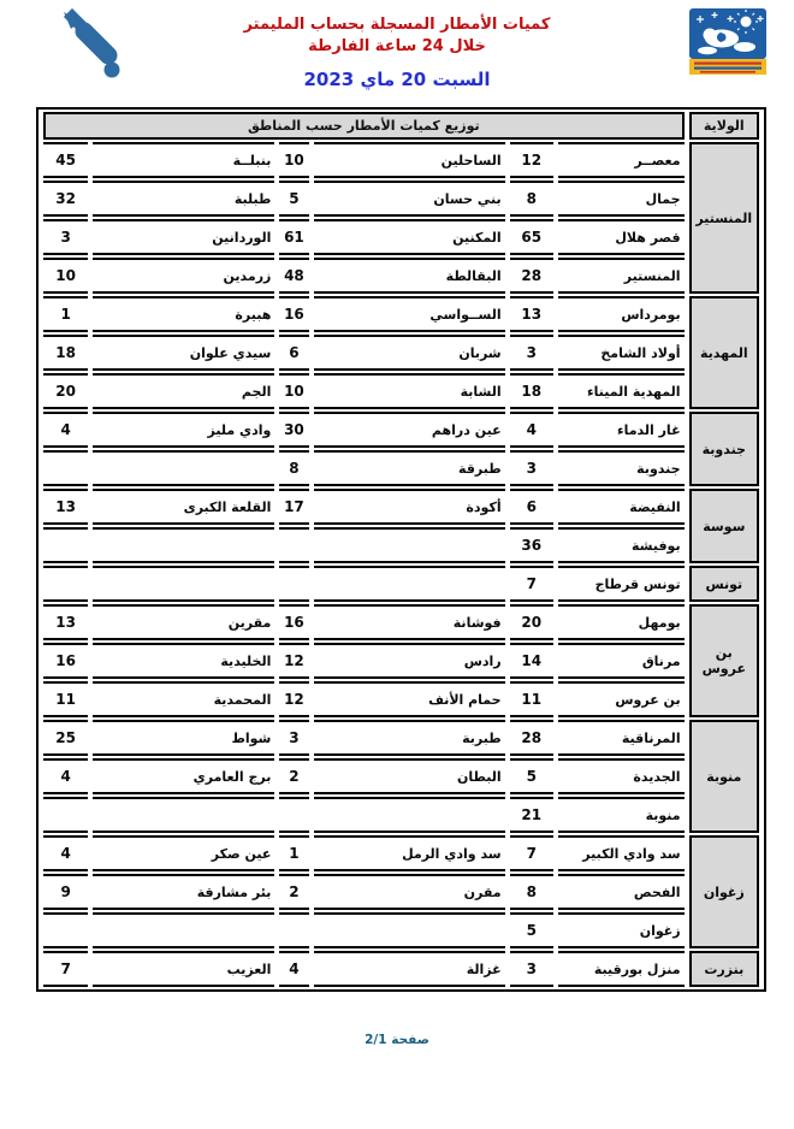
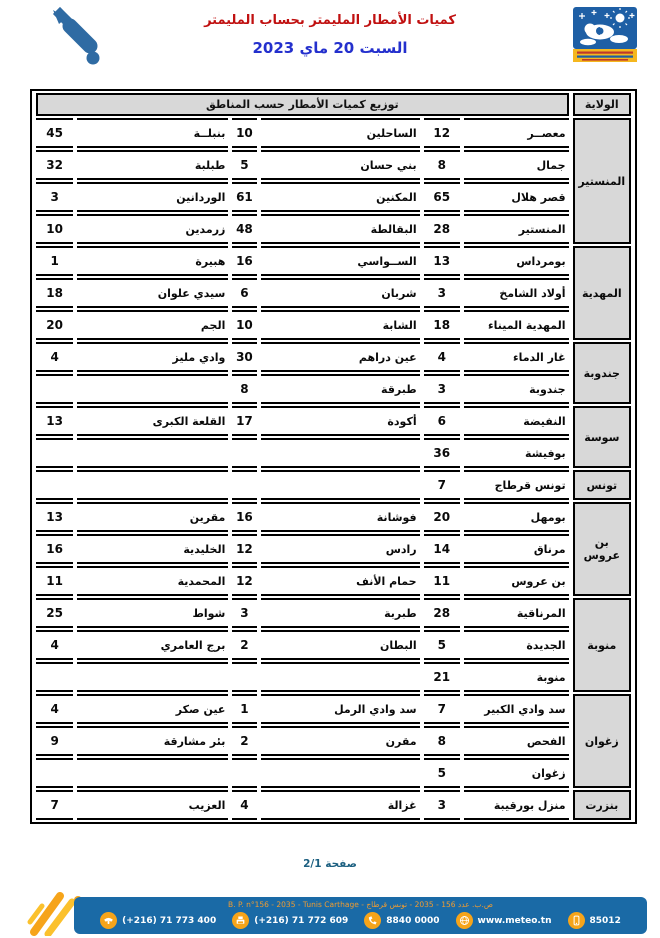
- كميات الأمطار المسجلة بحساب المليمتر
+ كميات الأمطار المليمتر بحساب المليمتر
- خلال 24 ساعة الفارطة
  السبت 20 ماي 2023
  الولاية	توزيع كميات الأمطار حسب المناطق
  المنستير	معصــر	12	الساحلين	10	بنبلــة	45
  جمال	8	بني حسان	5	طبلبة	32
  قصر هلال	65	المكنين	61	الوردانين	3
  المنستير	28	البقالطة	48	زرمدين	10
  المهدية	بومرداس	13	الســواسي	16	هبيرة	1
  أولاد الشامخ	3	شربان	6	سيدي علوان	18
  المهدية الميناء	18	الشابة	10	الجم	20
  جندوبة	غار الدماء	4	عين دراهم	30	وادي مليز	4
  جندوبة	3	طبرقة	8
  سوسة	النفيضة	6	أكودة	17	القلعة الكبرى	13
  بوفيشة	36
  تونس	تونس قرطاج	7
  بن عروس	بومهل	20	فوشانة	16	مقرين	13
  مرناق	14	رادس	12	الخليدية	16
  بن عروس	11	حمام الأنف	12	المحمدية	11
  منوبة	المرناقية	28	طبربة	3	شواط	25
  الجديدة	5	البطان	2	برج العامري	4
  منوبة	21
  زغوان	سد وادي الكبير	7	سد وادي الرمل	1	عين صكر	4
  الفحص	8	مقرن	2	بئر مشارقة	9
  زغوان	5
  بنزرت	منزل بورقيبة	3	غزالة	4	العزيب	7
  صفحة 2/1
+ ص.ب. عدد 156 - 2035 - تونس قرطاج - B. P. n°156 - 2035 - Tunis Carthage
+ (+216) 71 773 400
+ (+216) 71 772 609
+ 8840 0000
+ www.meteo.tn
+ 85012
